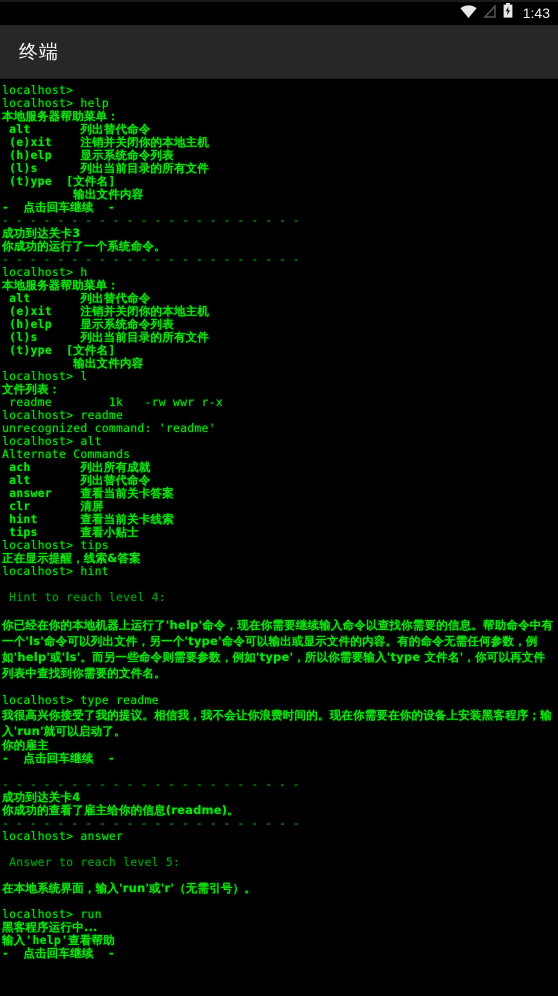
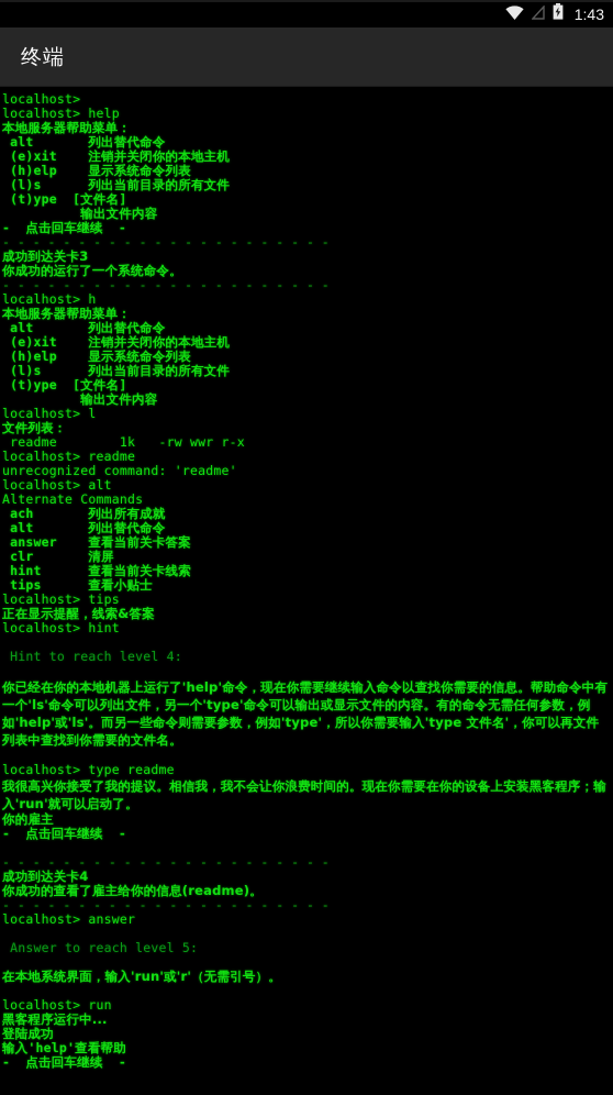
  1:43
  终端
  localhost>
  localhost> help
  本地服务器帮助菜单：
  alt 列出替代命令
  (e)xit 注销并关闭你的本地主机
  (h)elp 显示系统命令列表
  (l)s 列出当前目录的所有文件
  (t)ype [文件名]
  输出文件内容
  - 点击回车继续 -
  - - - - - - - - - - - - - - - - - - - - - -
  成功到达关卡3
  你成功的运行了一个系统命令。
  - - - - - - - - - - - - - - - - - - - - - -
  localhost> h
  本地服务器帮助菜单：
  alt 列出替代命令
  (e)xit 注销并关闭你的本地主机
  (h)elp 显示系统命令列表
  (l)s 列出当前目录的所有文件
  (t)ype [文件名]
  输出文件内容
  localhost> l
  文件列表：
  readme 1k -rw wwr r-x
  localhost> readme
  unrecognized command: 'readme'
  localhost> alt
  Alternate Commands
  ach 列出所有成就
  alt 列出替代命令
  answer 查看当前关卡答案
  clr 清屏
  hint 查看当前关卡线索
  tips 查看小贴士
  localhost> tips
  正在显示提醒，线索&答案
  localhost> hint
  Hint to reach level 4:
  你已经在你的本地机器上运行了'help'命令，现在你需要继续输入命令以查找你需要的信息。帮助命令中有一个'ls'命令可以列出文件，另一个'type'命令可以输出或显示文件的内容。有的命令无需任何参数，例如'help'或'ls'。而另一些命令则需要参数，例如'type'，所以你需要输入'type 文件名'，你可以再文件列表中查找到你需要的文件名。
  localhost> type readme
  我很高兴你接受了我的提议。相信我，我不会让你浪费时间的。现在你需要在你的设备上安装黑客程序；输入'run'就可以启动了。
  你的雇主
  - 点击回车继续 -
  - - - - - - - - - - - - - - - - - - - - - -
  成功到达关卡4
  你成功的查看了雇主给你的信息(readme)。
  - - - - - - - - - - - - - - - - - - - - - -
  localhost> answer
  Answer to reach level 5:
  在本地系统界面，输入'run'或'r'（无需引号）。
  localhost> run
  黑客程序运行中...
+ 登陆成功
  输入'help'查看帮助
  - 点击回车继续 -
